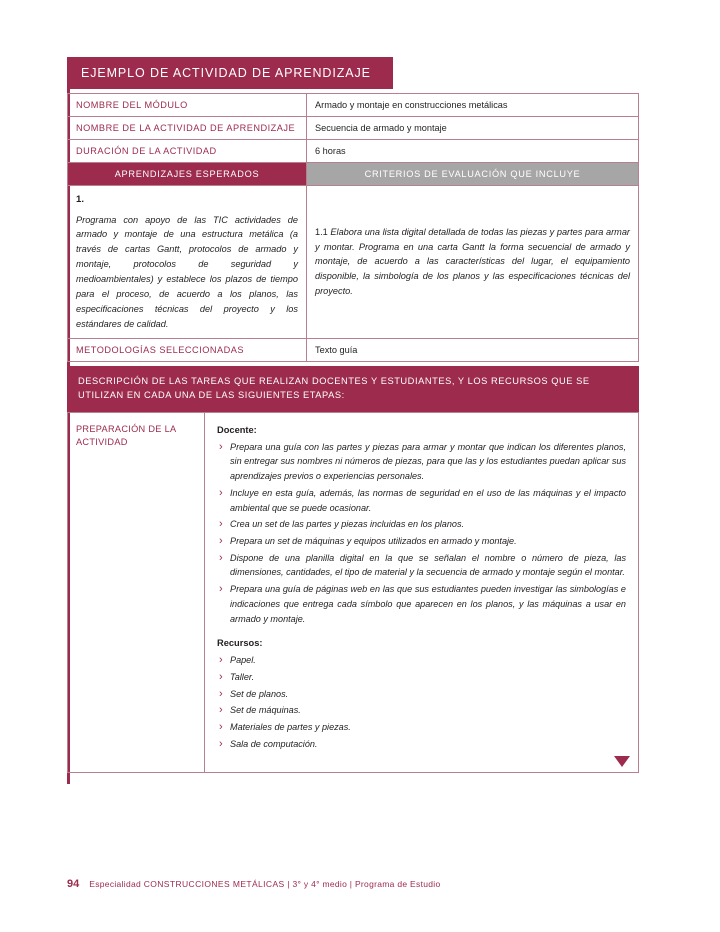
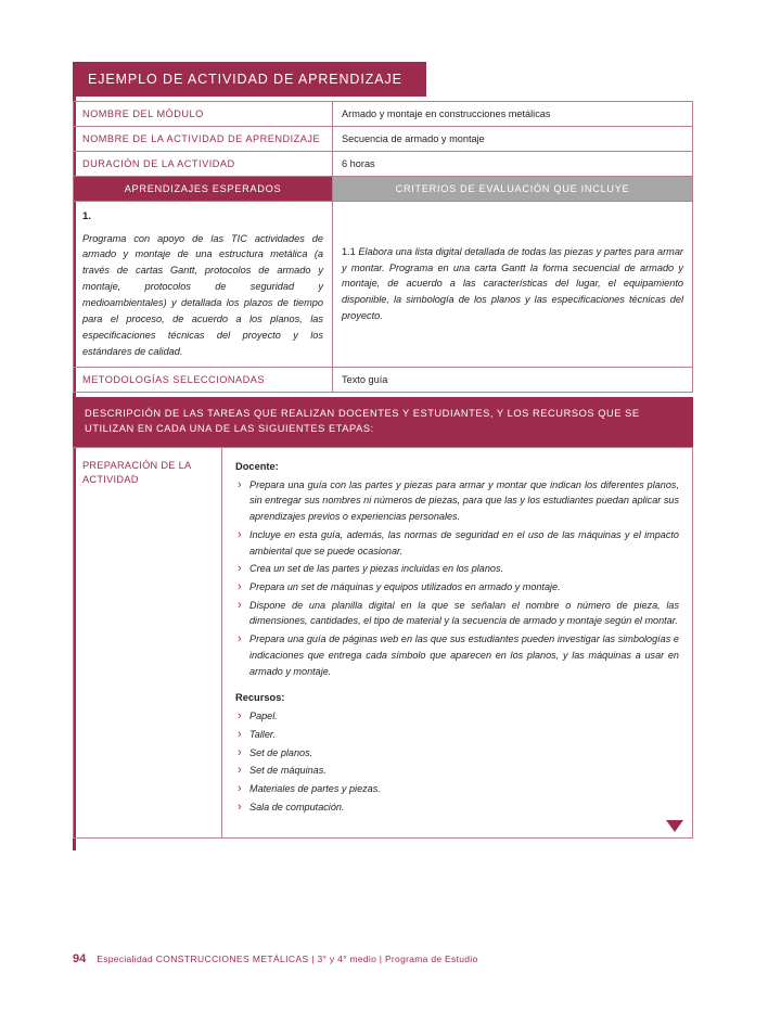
  EJEMPLO DE ACTIVIDAD DE APRENDIZAJE
  NOMBRE DEL MÓDULO	Armado y montaje en construcciones metálicas
  NOMBRE DE LA ACTIVIDAD DE APRENDIZAJE	Secuencia de armado y montaje
  DURACIÓN DE LA ACTIVIDAD	6 horas
  APRENDIZAJES ESPERADOS	CRITERIOS DE EVALUACIÓN QUE INCLUYE
- 1. Programa con apoyo de las TIC actividades de armado y montaje de una estructura metálica (a través de cartas Gantt, protocolos de armado y montaje, protocolos de seguridad y medioambientales) y establece los plazos de tiempo para el proceso, de acuerdo a los planos, las especificaciones técnicas del proyecto y los estándares de calidad.	1.1 Elabora una lista digital detallada de todas las piezas y partes para armar y montar. Programa en una carta Gantt la forma secuencial de armado y montaje, de acuerdo a las características del lugar, el equipamiento disponible, la simbología de los planos y las especificaciones técnicas del proyecto.
+ 1. Programa con apoyo de las TIC actividades de armado y montaje de una estructura metálica (a través de cartas Gantt, protocolos de armado y montaje, protocolos de seguridad y medioambientales) y detallada los plazos de tiempo para el proceso, de acuerdo a los planos, las especificaciones técnicas del proyecto y los estándares de calidad.	1.1 Elabora una lista digital detallada de todas las piezas y partes para armar y montar. Programa en una carta Gantt la forma secuencial de armado y montaje, de acuerdo a las características del lugar, el equipamiento disponible, la simbología de los planos y las especificaciones técnicas del proyecto.
  METODOLOGÍAS SELECCIONADAS	Texto guía
  DESCRIPCIÓN DE LAS TAREAS QUE REALIZAN DOCENTES Y ESTUDIANTES, Y LOS RECURSOS QUE SE UTILIZAN EN CADA UNA DE LAS SIGUIENTES ETAPAS:
  PREPARACIÓN DE LA ACTIVIDAD	Docente: Prepara una guía con las partes y piezas para armar y montar que indican los diferentes planos, sin entregar sus nombres ni números de piezas, para que las y los estudiantes puedan aplicar sus aprendizajes previos o experiencias personales. Incluye en esta guía, además, las normas de seguridad en el uso de las máquinas y el impacto ambiental que se puede ocasionar. Crea un set de las partes y piezas incluidas en los planos. Prepara un set de máquinas y equipos utilizados en armado y montaje. Dispone de una planilla digital en la que se señalan el nombre o número de pieza, las dimensiones, cantidades, el tipo de material y la secuencia de armado y montaje según el montar. Prepara una guía de páginas web en las que sus estudiantes pueden investigar las simbologías e indicaciones que entrega cada símbolo que aparecen en los planos, y las máquinas a usar en armado y montaje. Recursos: Papel. Taller. Set de planos. Set de máquinas. Materiales de partes y piezas. Sala de computación.
  94
  Especialidad CONSTRUCCIONES METÁLICAS | 3° y 4° medio | Programa de Estudio
